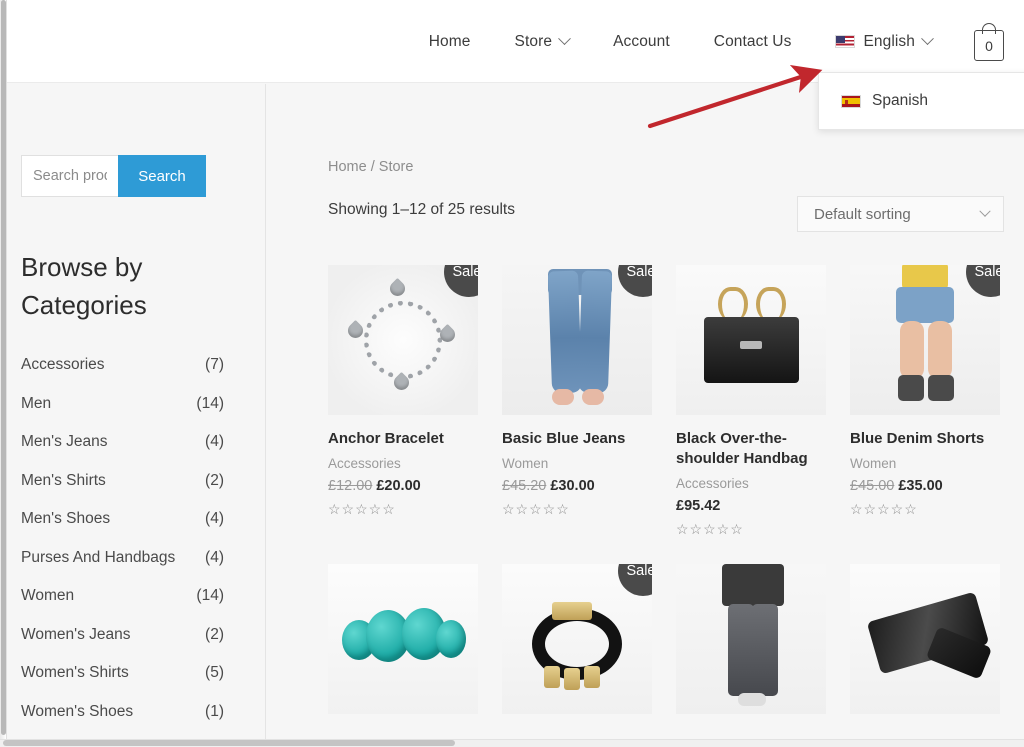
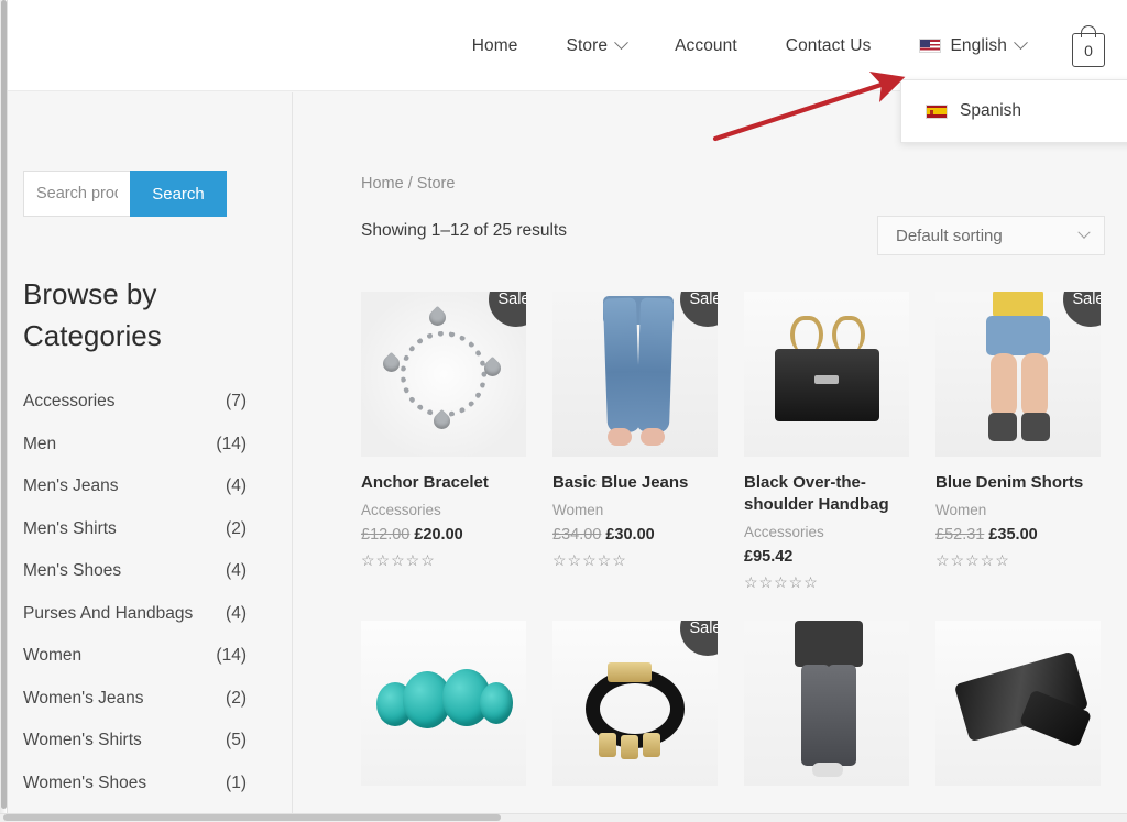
  Home
  Store
  Account
  Contact Us
  English
  0
  Spanish
  Search
  Browse by Categories
  Accessories
  (7)
  Men
  (14)
  Men's Jeans
  (4)
  Men's Shirts
  (2)
  Men's Shoes
  (4)
  Purses And Handbags
  (4)
  Women
  (14)
  Women's Jeans
  (2)
  Women's Shirts
  (5)
  Women's Shoes
  (1)
  Home / Store
  Showing 1–12 of 25 results
  Default sorting
  Sale
  Anchor Bracelet
  Accessories
  £12.00 £20.00
  ☆☆☆☆☆
  Sale
  Basic Blue Jeans
  Women
- £45.20 £30.00
+ £34.00 £30.00
  ☆☆☆☆☆
  Black Over-the-shoulder Handbag
  Accessories
  £95.42
  ☆☆☆☆☆
  Sale
  Blue Denim Shorts
  Women
- £45.00 £35.00
+ £52.31 £35.00
  ☆☆☆☆☆
  Sale
